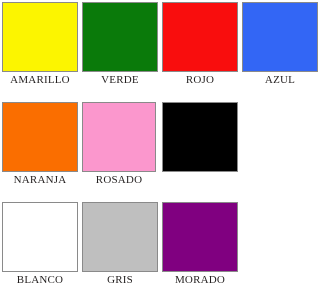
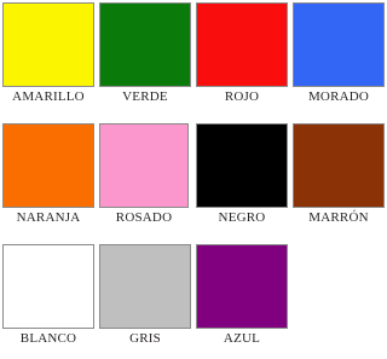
  AMARILLO
  VERDE
  ROJO
- AZUL
+ MORADO
  NARANJA
  ROSADO
+ NEGRO
+ MARRÓN
  BLANCO
  GRIS
- MORADO
+ AZUL
